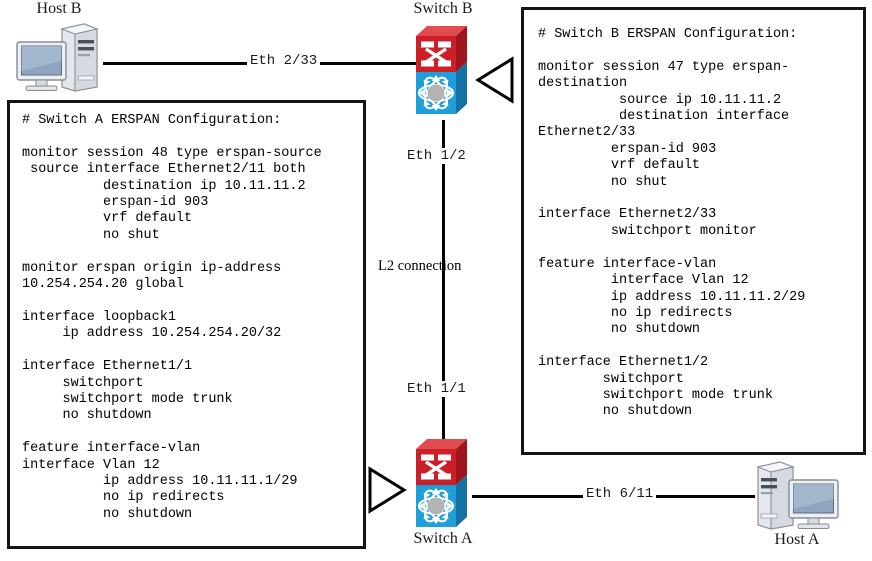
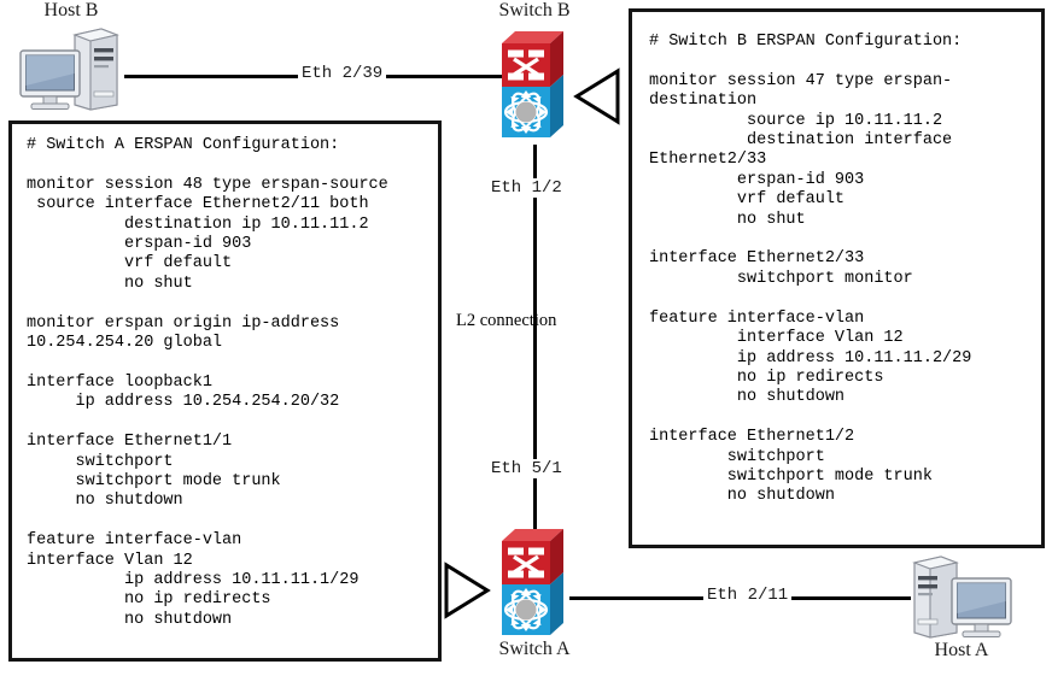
- Eth 2/33
+ Eth 2/39
  Eth 1/2
  L2 connection
- Eth 1/1
+ Eth 5/1
- Eth 6/11
+ Eth 2/11
  Host B
  Switch B
  Switch A
  Host A
  # Switch A ERSPAN Configuration:
  monitor session 48 type erspan-source
  source interface Ethernet2/11 both
  destination ip 10.11.11.2
  erspan-id 903
  vrf default
  no shut
  monitor erspan origin ip-address
  10.254.254.20 global
  interface loopback1
  ip address 10.254.254.20/32
  interface Ethernet1/1
  switchport
  switchport mode trunk
  no shutdown
  feature interface-vlan
  interface Vlan 12
  ip address 10.11.11.1/29
  no ip redirects
  no shutdown
  # Switch B ERSPAN Configuration:
  monitor session 47 type erspan-
  destination
  source ip 10.11.11.2
  destination interface
  Ethernet2/33
  erspan-id 903
  vrf default
  no shut
  interface Ethernet2/33
  switchport monitor
  feature interface-vlan
  interface Vlan 12
  ip address 10.11.11.2/29
  no ip redirects
  no shutdown
  interface Ethernet1/2
  switchport
  switchport mode trunk
  no shutdown
